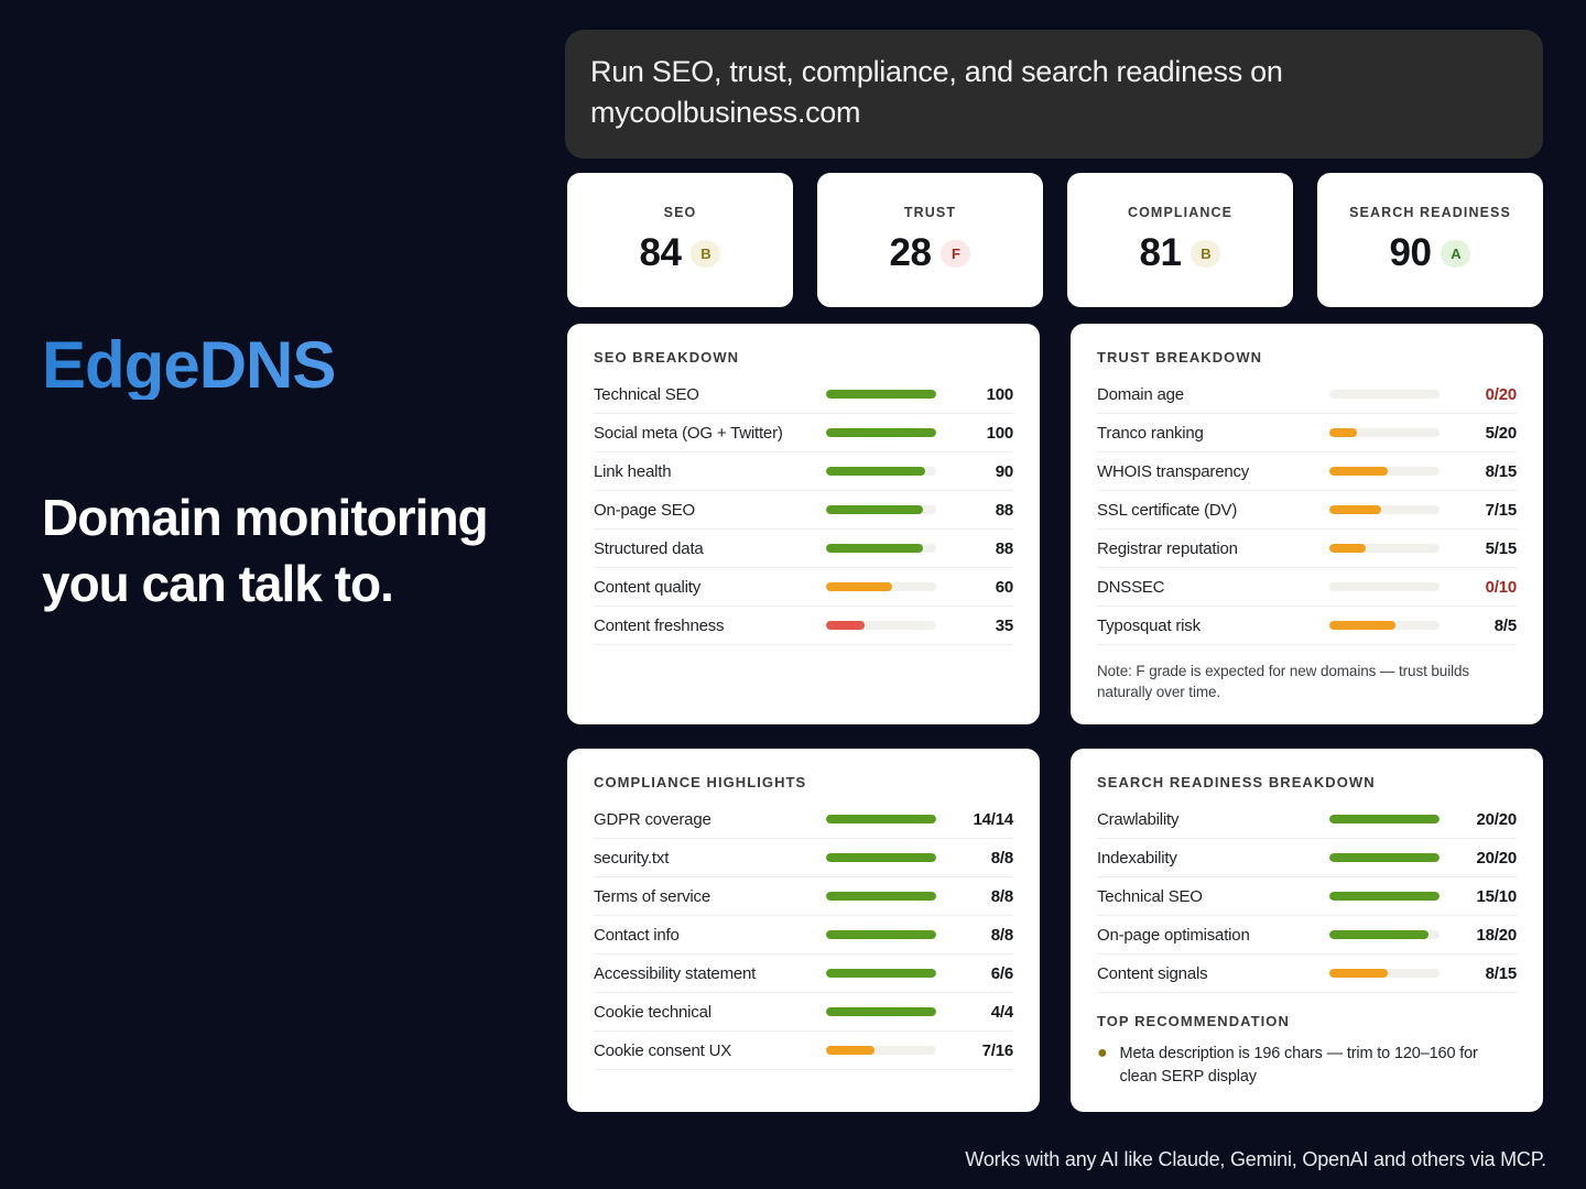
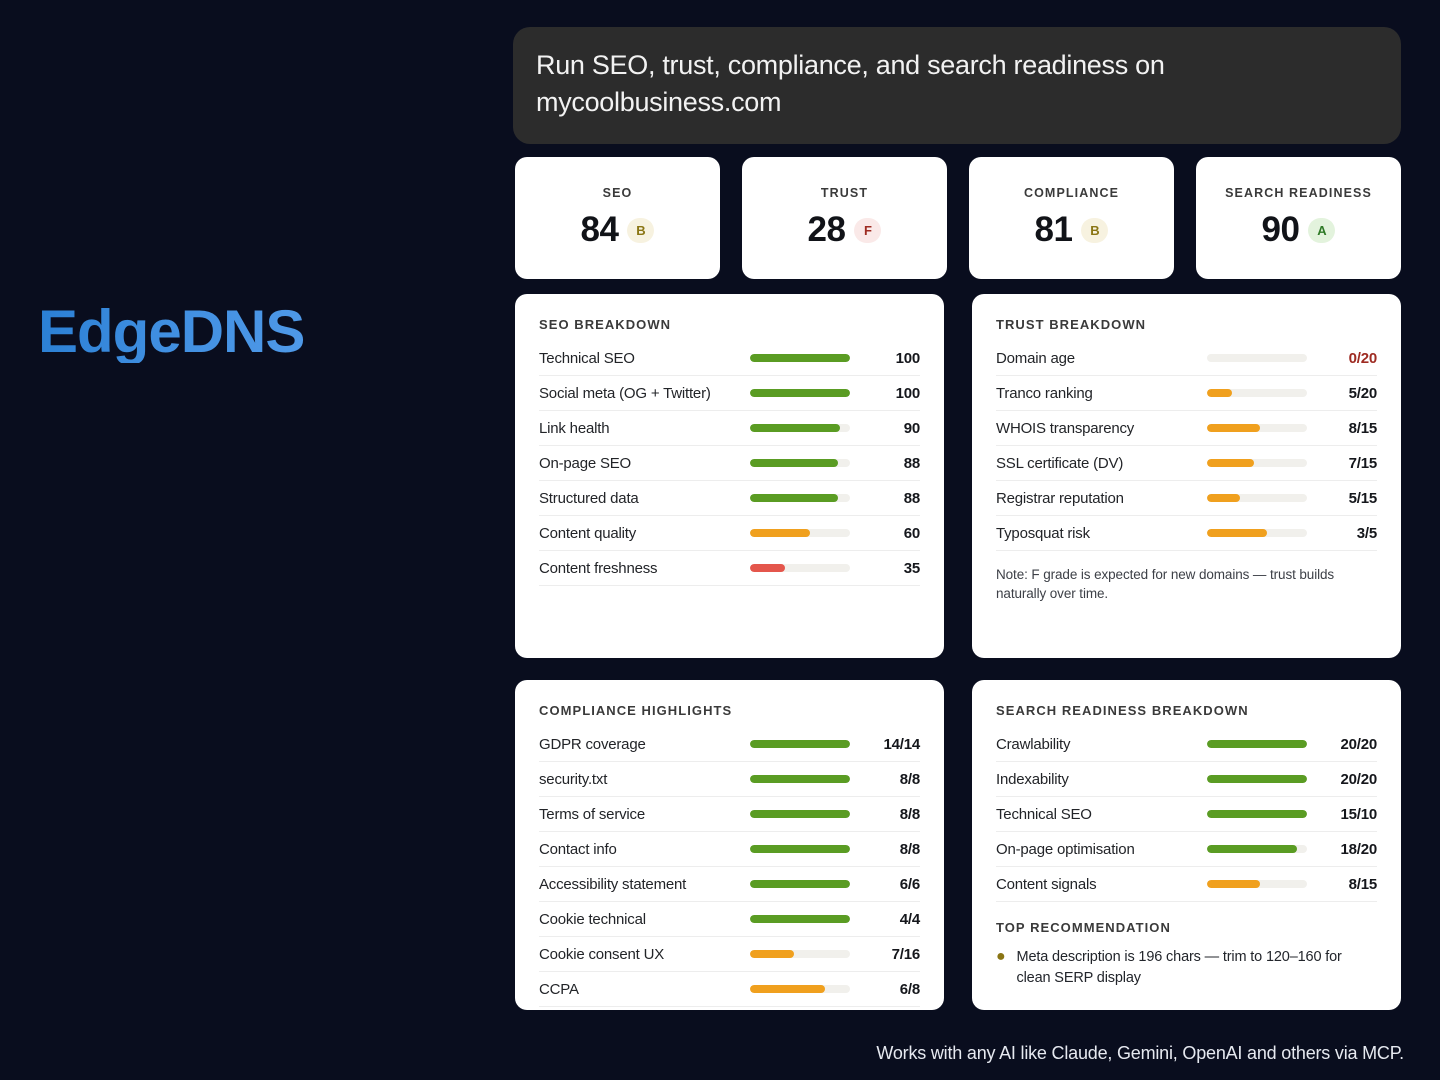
  EdgeDNS
- Domain monitoring you can talk to.
  Run SEO, trust, compliance, and search readiness on mycoolbusiness.com
  SEO
  84
  B
  TRUST
  28
  F
  COMPLIANCE
  81
  B
  SEARCH READINESS
  90
  A
  SEO BREAKDOWN
  Technical SEO
  100
  Social meta (OG + Twitter)
  100
  Link health
  90
  On-page SEO
  88
  Structured data
  88
  Content quality
  60
  Content freshness
  35
  TRUST BREAKDOWN
  Domain age
  0/20
  Tranco ranking
  5/20
  WHOIS transparency
  8/15
  SSL certificate (DV)
  7/15
  Registrar reputation
  5/15
- DNSSEC
- 0/10
  Typosquat risk
- 8/5
+ 3/5
  Note: F grade is expected for new domains — trust builds naturally over time.
  COMPLIANCE HIGHLIGHTS
  GDPR coverage
  14/14
  security.txt
  8/8
  Terms of service
  8/8
  Contact info
  8/8
  Accessibility statement
  6/6
  Cookie technical
  4/4
  Cookie consent UX
  7/16
+ CCPA
+ 6/8
  SEARCH READINESS BREAKDOWN
  Crawlability
  20/20
  Indexability
  20/20
  Technical SEO
  15/10
  On-page optimisation
  18/20
  Content signals
  8/15
  TOP RECOMMENDATION
  ●
  Meta description is 196 chars — trim to 120–160 for clean SERP display
  Works with any AI like Claude, Gemini, OpenAI and others via MCP.
